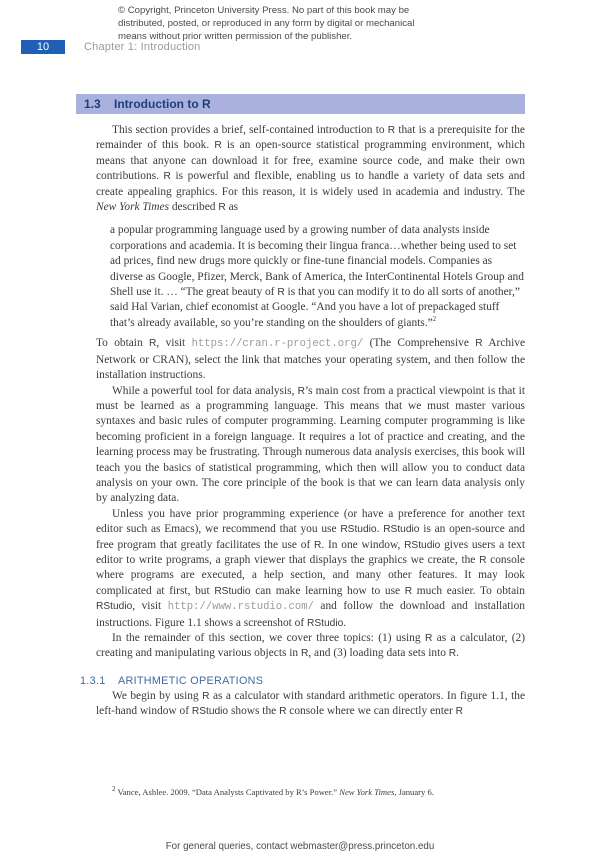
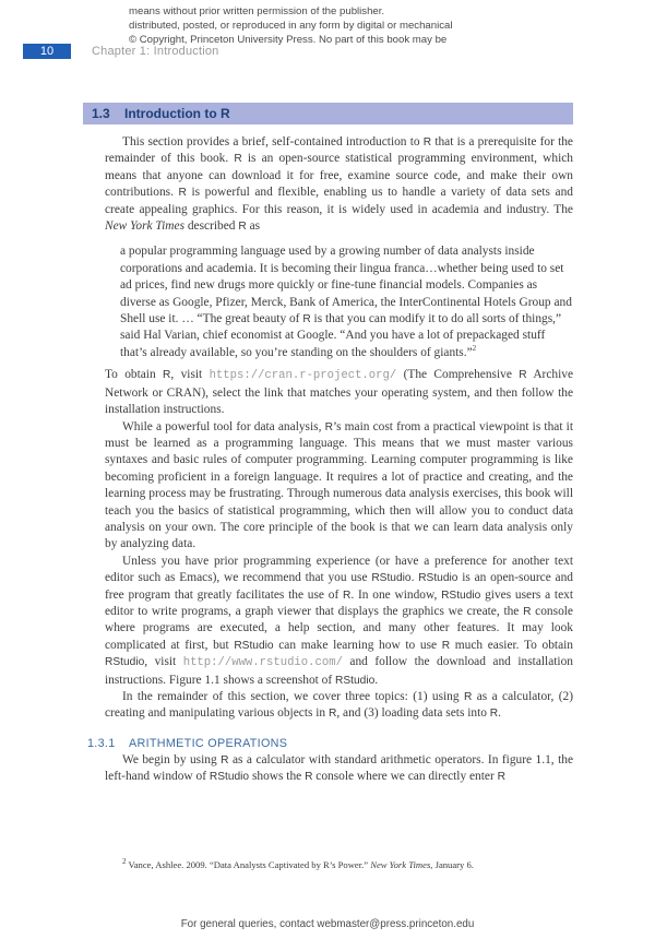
- © Copyright, Princeton University Press. No part of this book may be
+ means without prior written permission of the publisher.
  distributed, posted, or reproduced in any form by digital or mechanical
- means without prior written permission of the publisher.
+ © Copyright, Princeton University Press. No part of this book may be
  10
  Chapter 1: Introduction
  1.3
  Introduction to R
  This section provides a brief, self-contained introduction to R that is a prerequisite for the remainder of this book. R is an open-source statistical programming environment, which means that anyone can download it for free, examine source code, and make their own contributions. R is powerful and flexible, enabling us to handle a variety of data sets and create appealing graphics. For this reason, it is widely used in academia and industry. The New York Times described R as
- a popular programming language used by a growing number of data analysts inside corporations and academia. It is becoming their lingua franca…whether being used to set ad prices, find new drugs more quickly or fine-tune financial models. Companies as diverse as Google, Pfizer, Merck, Bank of America, the InterContinental Hotels Group and Shell use it. … “The great beauty of R is that you can modify it to do all sorts of another,” said Hal Varian, chief economist at Google. “And you have a lot of prepackaged stuff that’s already available, so you’re standing on the shoulders of giants.”2
+ a popular programming language used by a growing number of data analysts inside corporations and academia. It is becoming their lingua franca…whether being used to set ad prices, find new drugs more quickly or fine-tune financial models. Companies as diverse as Google, Pfizer, Merck, Bank of America, the InterContinental Hotels Group and Shell use it. … “The great beauty of R is that you can modify it to do all sorts of things,” said Hal Varian, chief economist at Google. “And you have a lot of prepackaged stuff that’s already available, so you’re standing on the shoulders of giants.”2
  To obtain R, visit https://cran.r-project.org/ (The Comprehensive R Archive Network or CRAN), select the link that matches your operating system, and then follow the installation instructions.
  While a powerful tool for data analysis, R’s main cost from a practical viewpoint is that it must be learned as a programming language. This means that we must master various syntaxes and basic rules of computer programming. Learning computer programming is like becoming proficient in a foreign language. It requires a lot of practice and creating, and the learning process may be frustrating. Through numerous data analysis exercises, this book will teach you the basics of statistical programming, which then will allow you to conduct data analysis on your own. The core principle of the book is that we can learn data analysis only by analyzing data.
  Unless you have prior programming experience (or have a preference for another text editor such as Emacs), we recommend that you use RStudio. RStudio is an open-source and free program that greatly facilitates the use of R. In one window, RStudio gives users a text editor to write programs, a graph viewer that displays the graphics we create, the R console where programs are executed, a help section, and many other features. It may look complicated at first, but RStudio can make learning how to use R much easier. To obtain RStudio, visit http://www.rstudio.com/ and follow the download and installation instructions. Figure 1.1 shows a screenshot of RStudio.
  In the remainder of this section, we cover three topics: (1) using R as a calculator, (2) creating and manipulating various objects in R, and (3) loading data sets into R.
  1.3.1 ARITHMETIC OPERATIONS
  We begin by using R as a calculator with standard arithmetic operators. In figure 1.1, the left-hand window of RStudio shows the R console where we can directly enter R
  2 Vance, Ashlee. 2009. “Data Analysts Captivated by R’s Power.” New York Times, January 6.
  For general queries, contact webmaster@press.princeton.edu
